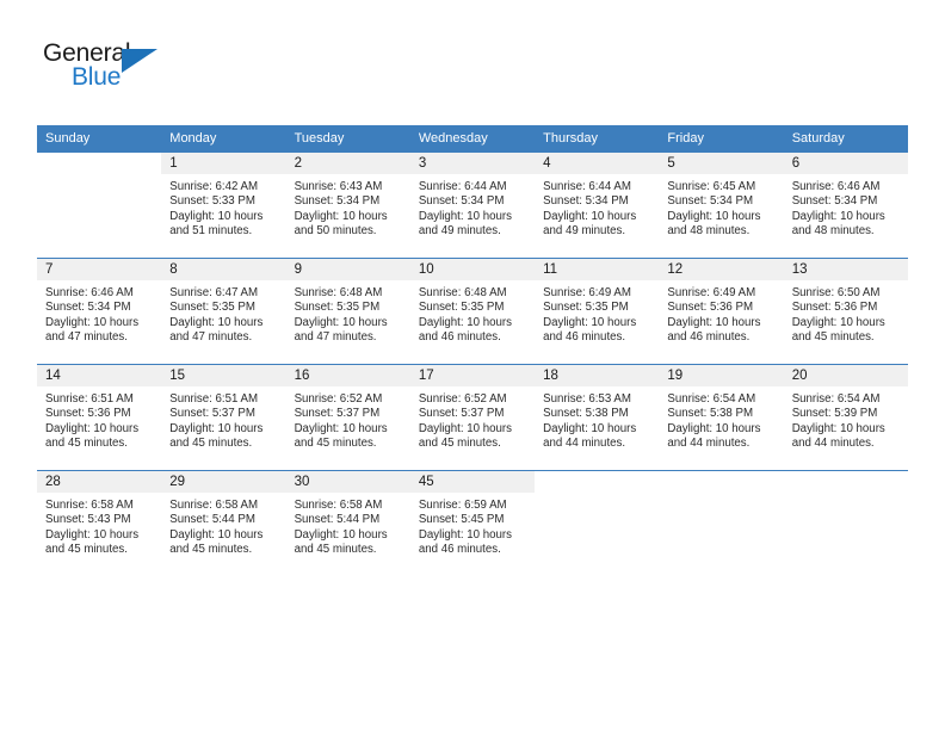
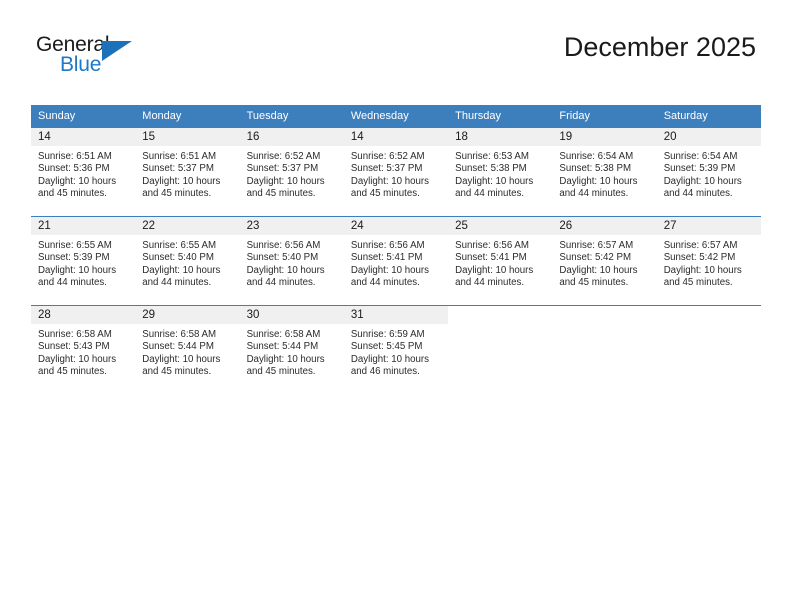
  General
  Blue
+ December 2025
  Sunday	Monday	Tuesday	Wednesday	Thursday	Friday	Saturday
- 	1Sunrise: 6:42 AMSunset: 5:33 PMDaylight: 10 hoursand 51 minutes.	2Sunrise: 6:43 AMSunset: 5:34 PMDaylight: 10 hoursand 50 minutes.	3Sunrise: 6:44 AMSunset: 5:34 PMDaylight: 10 hoursand 49 minutes.	4Sunrise: 6:44 AMSunset: 5:34 PMDaylight: 10 hoursand 49 minutes.	5Sunrise: 6:45 AMSunset: 5:34 PMDaylight: 10 hoursand 48 minutes.	6Sunrise: 6:46 AMSunset: 5:34 PMDaylight: 10 hoursand 48 minutes.
- 7Sunrise: 6:46 AMSunset: 5:34 PMDaylight: 10 hoursand 47 minutes.	8Sunrise: 6:47 AMSunset: 5:35 PMDaylight: 10 hoursand 47 minutes.	9Sunrise: 6:48 AMSunset: 5:35 PMDaylight: 10 hoursand 47 minutes.	10Sunrise: 6:48 AMSunset: 5:35 PMDaylight: 10 hoursand 46 minutes.	11Sunrise: 6:49 AMSunset: 5:35 PMDaylight: 10 hoursand 46 minutes.	12Sunrise: 6:49 AMSunset: 5:36 PMDaylight: 10 hoursand 46 minutes.	13Sunrise: 6:50 AMSunset: 5:36 PMDaylight: 10 hoursand 45 minutes.
- 14Sunrise: 6:51 AMSunset: 5:36 PMDaylight: 10 hoursand 45 minutes.	15Sunrise: 6:51 AMSunset: 5:37 PMDaylight: 10 hoursand 45 minutes.	16Sunrise: 6:52 AMSunset: 5:37 PMDaylight: 10 hoursand 45 minutes.	17Sunrise: 6:52 AMSunset: 5:37 PMDaylight: 10 hoursand 45 minutes.	18Sunrise: 6:53 AMSunset: 5:38 PMDaylight: 10 hoursand 44 minutes.	19Sunrise: 6:54 AMSunset: 5:38 PMDaylight: 10 hoursand 44 minutes.	20Sunrise: 6:54 AMSunset: 5:39 PMDaylight: 10 hoursand 44 minutes.
+ 14Sunrise: 6:51 AMSunset: 5:36 PMDaylight: 10 hoursand 45 minutes.	15Sunrise: 6:51 AMSunset: 5:37 PMDaylight: 10 hoursand 45 minutes.	16Sunrise: 6:52 AMSunset: 5:37 PMDaylight: 10 hoursand 45 minutes.	14Sunrise: 6:52 AMSunset: 5:37 PMDaylight: 10 hoursand 45 minutes.	18Sunrise: 6:53 AMSunset: 5:38 PMDaylight: 10 hoursand 44 minutes.	19Sunrise: 6:54 AMSunset: 5:38 PMDaylight: 10 hoursand 44 minutes.	20Sunrise: 6:54 AMSunset: 5:39 PMDaylight: 10 hoursand 44 minutes.
+ 21Sunrise: 6:55 AMSunset: 5:39 PMDaylight: 10 hoursand 44 minutes.	22Sunrise: 6:55 AMSunset: 5:40 PMDaylight: 10 hoursand 44 minutes.	23Sunrise: 6:56 AMSunset: 5:40 PMDaylight: 10 hoursand 44 minutes.	24Sunrise: 6:56 AMSunset: 5:41 PMDaylight: 10 hoursand 44 minutes.	25Sunrise: 6:56 AMSunset: 5:41 PMDaylight: 10 hoursand 44 minutes.	26Sunrise: 6:57 AMSunset: 5:42 PMDaylight: 10 hoursand 45 minutes.	27Sunrise: 6:57 AMSunset: 5:42 PMDaylight: 10 hoursand 45 minutes.
- 28Sunrise: 6:58 AMSunset: 5:43 PMDaylight: 10 hoursand 45 minutes.	29Sunrise: 6:58 AMSunset: 5:44 PMDaylight: 10 hoursand 45 minutes.	30Sunrise: 6:58 AMSunset: 5:44 PMDaylight: 10 hoursand 45 minutes.	45Sunrise: 6:59 AMSunset: 5:45 PMDaylight: 10 hoursand 46 minutes.
+ 28Sunrise: 6:58 AMSunset: 5:43 PMDaylight: 10 hoursand 45 minutes.	29Sunrise: 6:58 AMSunset: 5:44 PMDaylight: 10 hoursand 45 minutes.	30Sunrise: 6:58 AMSunset: 5:44 PMDaylight: 10 hoursand 45 minutes.	31Sunrise: 6:59 AMSunset: 5:45 PMDaylight: 10 hoursand 46 minutes.
